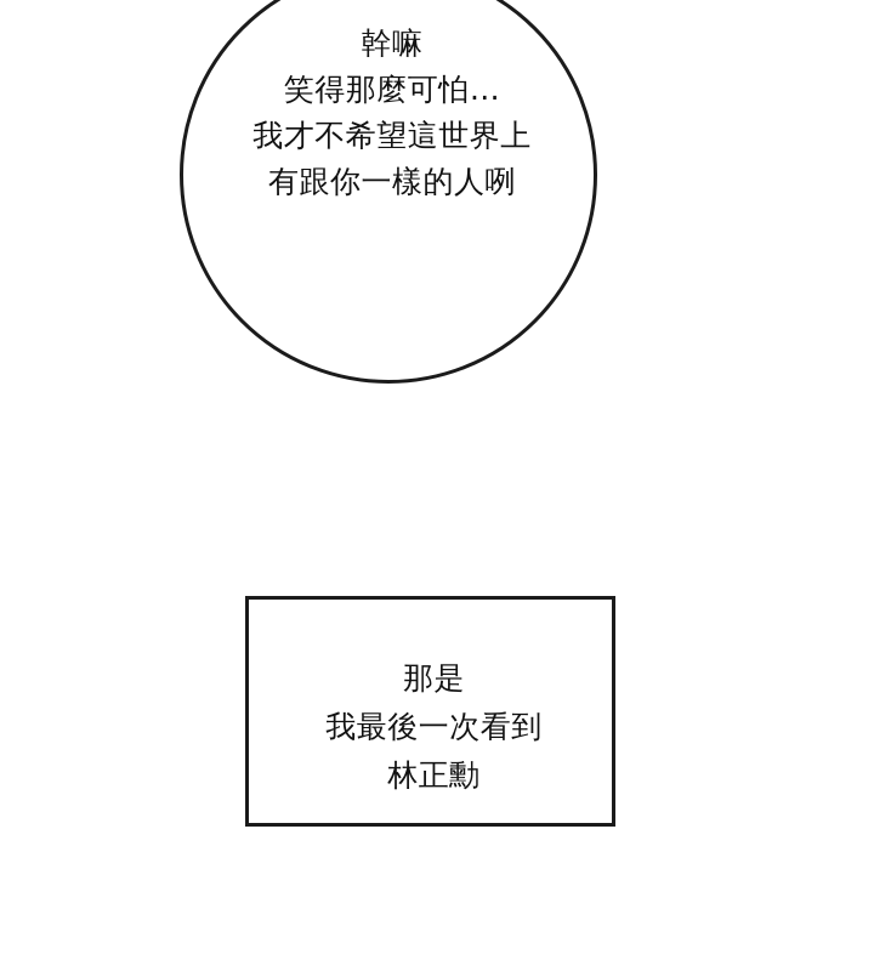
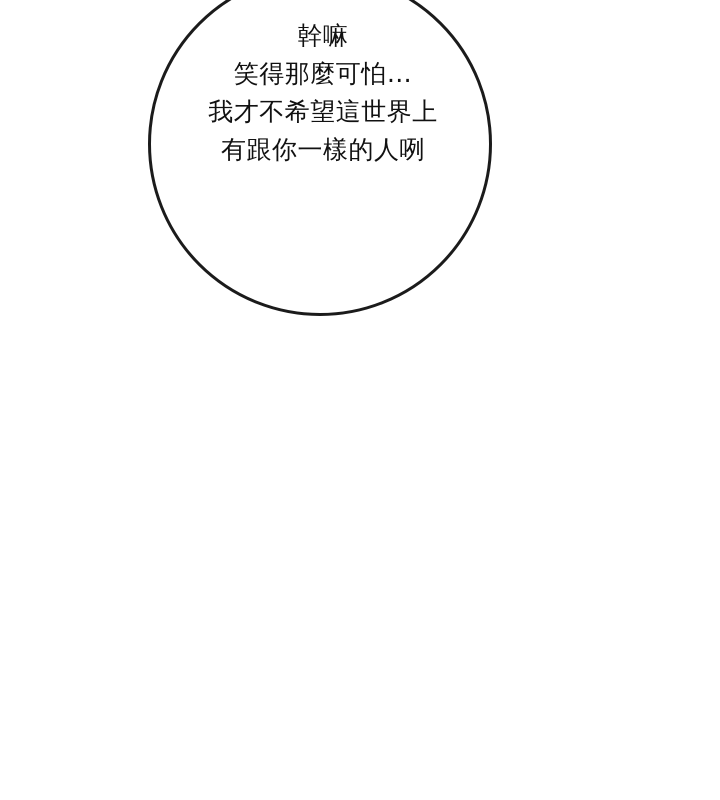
  幹嘛
  笑得那麼可怕…
  我才不希望這世界上
  有跟你一樣的人咧
- 那是
- 我最後一次看到
- 林正勳
